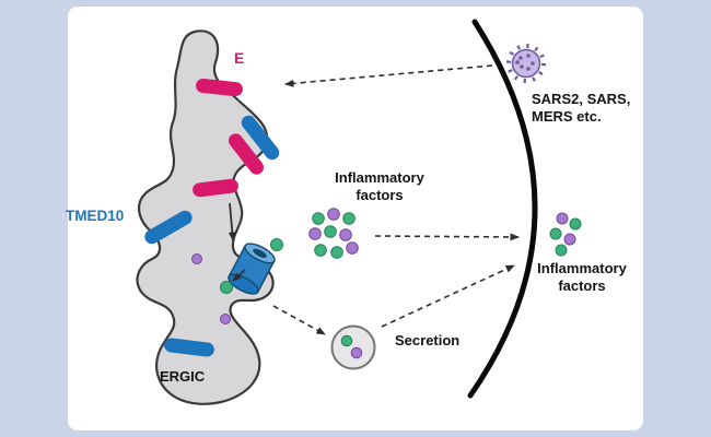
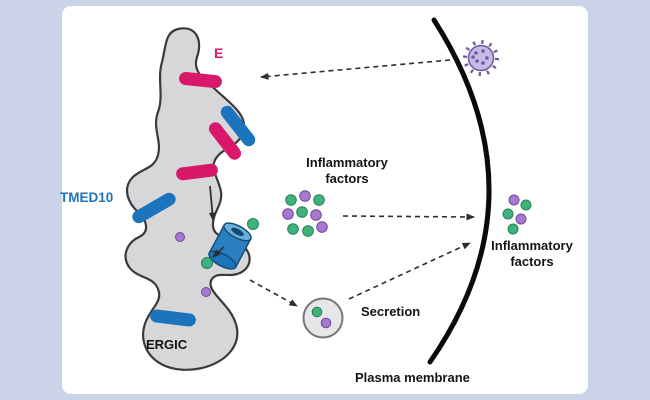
  E
  TMED10
  Inflammatory
  factors
- SARS2, SARS,
- MERS etc.
  Inflammatory
  factors
  Secretion
  ERGIC
+ Plasma membrane
